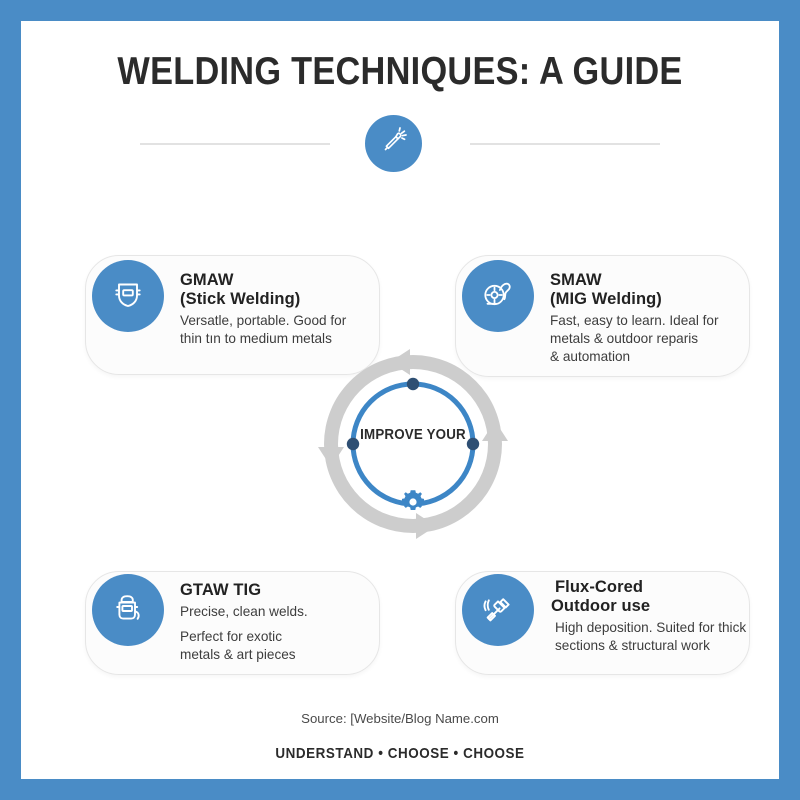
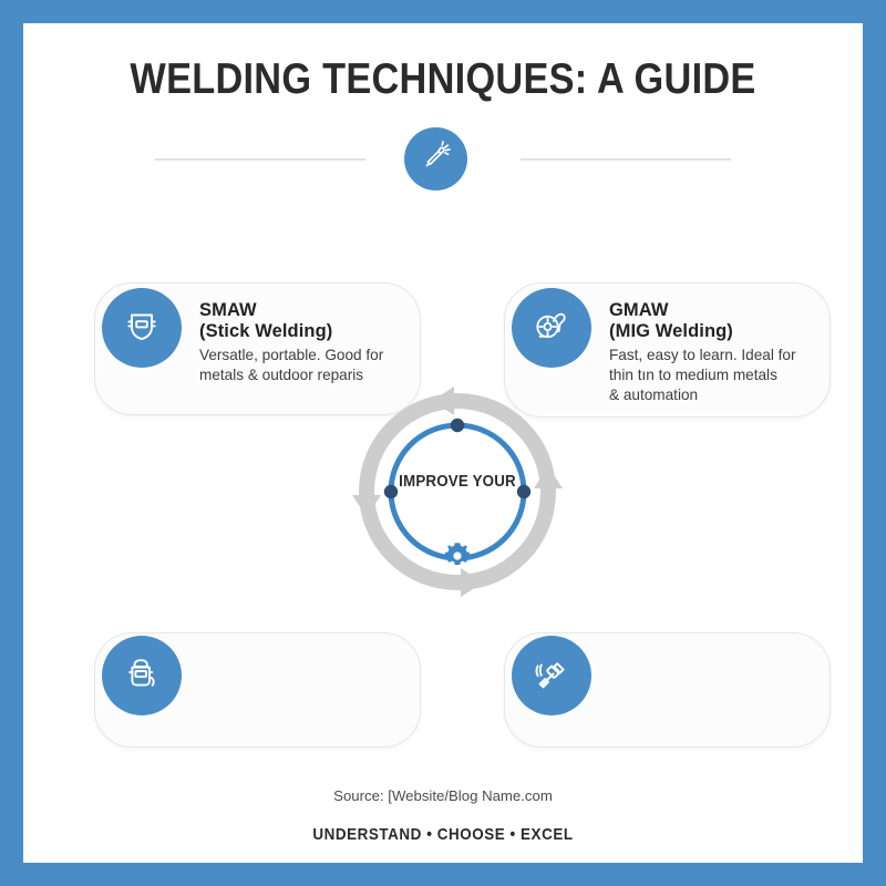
  WELDING TECHNIQUES: A GUIDE
- GMAW
+ SMAW
  (Stick Welding)
  Versatle, portable. Good for
- thin tın to medium metals
+ metals & outdoor reparis
- SMAW
+ GMAW
  (MIG Welding)
  Fast, easy to learn. Ideal for
- metals & outdoor reparis
+ thin tın to medium metals
  & automation
- GTAW TIG
- Precise, clean welds.
- Perfect for exotic
- metals & art pieces
- Flux-Cored
- Outdoor use
- High deposition. Suited for thick
- sections & structural work
  IMPROVE YOUR
  Source: [Website/Blog Name.com
- UNDERSTAND • CHOOSE • CHOOSE
+ UNDERSTAND • CHOOSE • EXCEL
